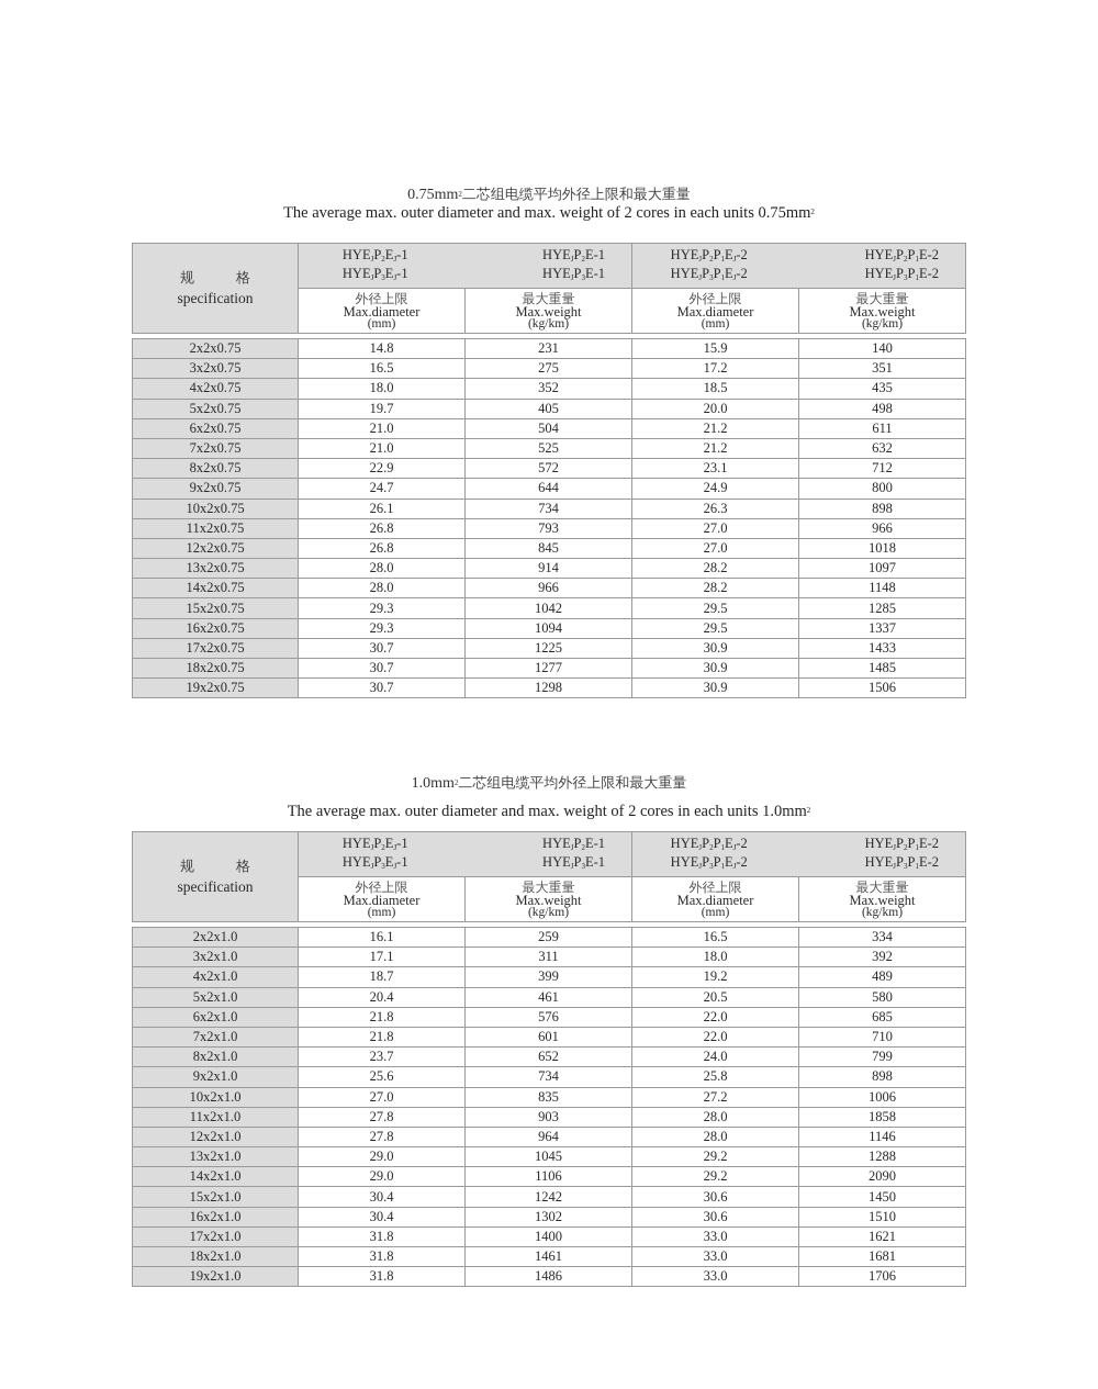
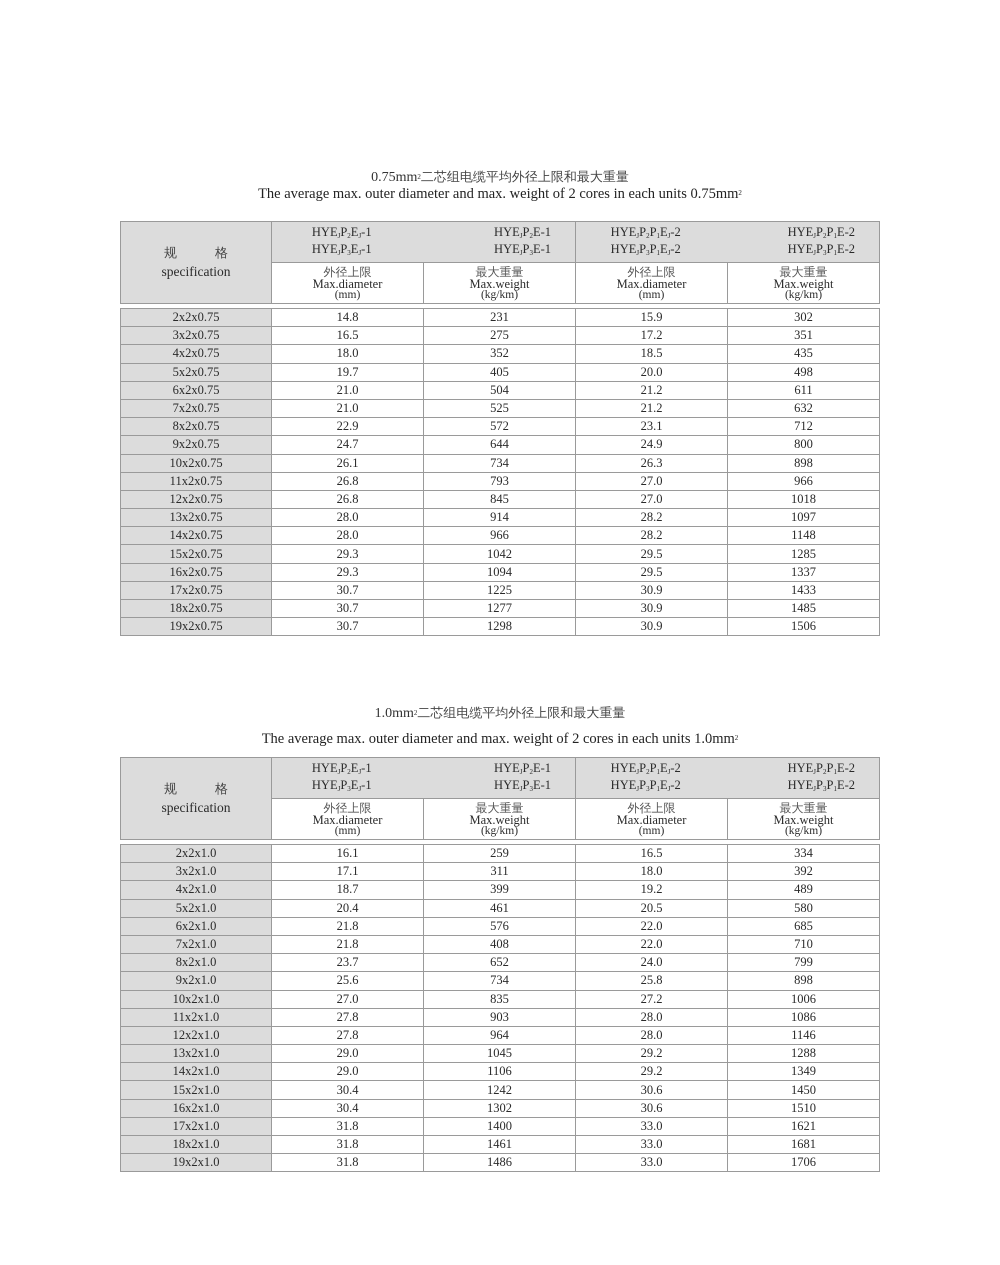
  0.75mm2二芯组电缆平均外径上限和最大重量
  The average max. outer diameter and max. weight of 2 cores in each units 0.75mm2
  规格specification	HYEJP2EJ-1HYEJP3EJ-1HYEJP2E-1HYEJP3E-1	HYEJP2P1EJ-2HYEJP3P1EJ-2HYEJP2P1E-2HYEJP3P1E-2
  外径上限Max.diameter(mm)	最大重量Max.weight(kg/km)	外径上限Max.diameter(mm)	最大重量Max.weight(kg/km)
- 2x2x0.75	14.8	231	15.9	140
+ 2x2x0.75	14.8	231	15.9	302
  3x2x0.75	16.5	275	17.2	351
  4x2x0.75	18.0	352	18.5	435
  5x2x0.75	19.7	405	20.0	498
  6x2x0.75	21.0	504	21.2	611
  7x2x0.75	21.0	525	21.2	632
  8x2x0.75	22.9	572	23.1	712
  9x2x0.75	24.7	644	24.9	800
  10x2x0.75	26.1	734	26.3	898
  11x2x0.75	26.8	793	27.0	966
  12x2x0.75	26.8	845	27.0	1018
  13x2x0.75	28.0	914	28.2	1097
  14x2x0.75	28.0	966	28.2	1148
  15x2x0.75	29.3	1042	29.5	1285
  16x2x0.75	29.3	1094	29.5	1337
  17x2x0.75	30.7	1225	30.9	1433
  18x2x0.75	30.7	1277	30.9	1485
  19x2x0.75	30.7	1298	30.9	1506
  1.0mm2二芯组电缆平均外径上限和最大重量
  The average max. outer diameter and max. weight of 2 cores in each units 1.0mm2
  规格specification	HYEJP2EJ-1HYEJP3EJ-1HYEJP2E-1HYEJP3E-1	HYEJP2P1EJ-2HYEJP3P1EJ-2HYEJP2P1E-2HYEJP3P1E-2
  外径上限Max.diameter(mm)	最大重量Max.weight(kg/km)	外径上限Max.diameter(mm)	最大重量Max.weight(kg/km)
  2x2x1.0	16.1	259	16.5	334
  3x2x1.0	17.1	311	18.0	392
  4x2x1.0	18.7	399	19.2	489
  5x2x1.0	20.4	461	20.5	580
  6x2x1.0	21.8	576	22.0	685
- 7x2x1.0	21.8	601	22.0	710
+ 7x2x1.0	21.8	408	22.0	710
  8x2x1.0	23.7	652	24.0	799
  9x2x1.0	25.6	734	25.8	898
  10x2x1.0	27.0	835	27.2	1006
- 11x2x1.0	27.8	903	28.0	1858
+ 11x2x1.0	27.8	903	28.0	1086
  12x2x1.0	27.8	964	28.0	1146
  13x2x1.0	29.0	1045	29.2	1288
- 14x2x1.0	29.0	1106	29.2	2090
+ 14x2x1.0	29.0	1106	29.2	1349
  15x2x1.0	30.4	1242	30.6	1450
  16x2x1.0	30.4	1302	30.6	1510
  17x2x1.0	31.8	1400	33.0	1621
  18x2x1.0	31.8	1461	33.0	1681
  19x2x1.0	31.8	1486	33.0	1706
